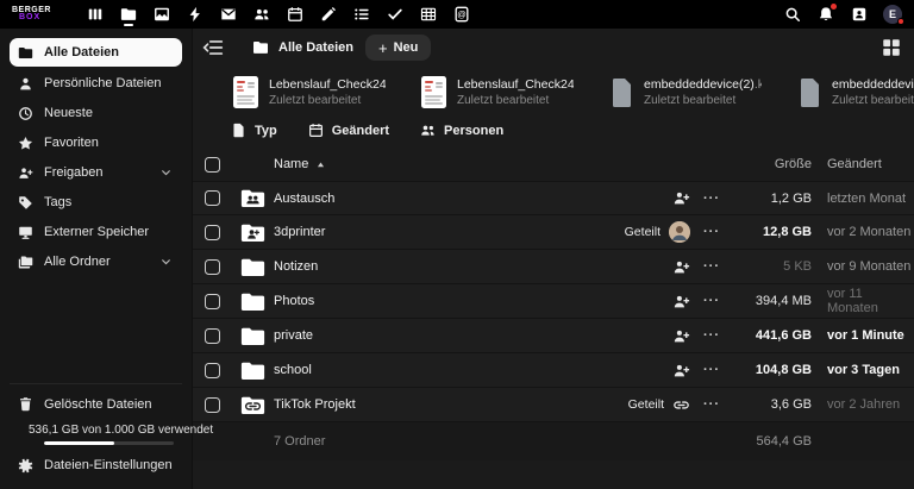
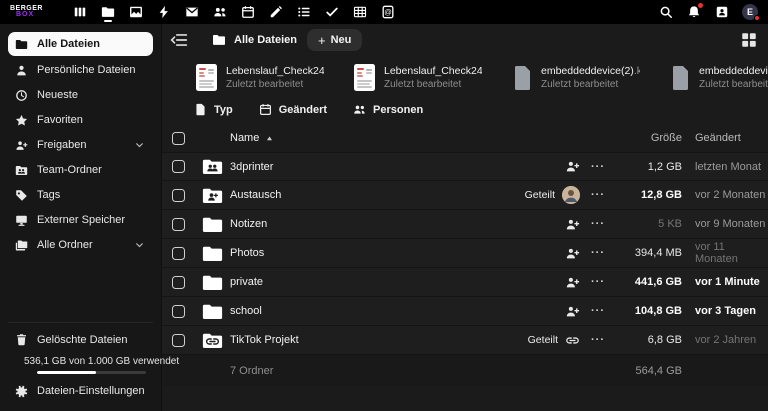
  @
  E
  Alle Dateien
  Persönliche Dateien
  Neueste
  Favoriten
  Freigaben
+ Team-Ordner
  Tags
  Externer Speicher
  Alle Ordner
  Gelöschte Dateien
  536,1 GB von 1.000 GB verwendet
  Dateien-Einstellungen
  Alle Dateien
  +
  Neu
  Lebenslauf_Check24
  Zuletzt bearbeitet
  Lebenslauf_Check24
  Zuletzt bearbeitet
  embeddeddevice(2).k
  Zuletzt bearbeitet
  embeddeddevi
  Zuletzt bearbeit
  Typ
  Geändert
  Personen
  Name
  Größe
  Geändert
- Austausch
+ 3dprinter
  ···
  1,2 GB
  letzten Monat
- 3dprinter
+ Austausch
  Geteilt
  ···
  12,8 GB
  vor 2 Monaten
  Notizen
  ···
  5 KB
  vor 9 Monaten
  Photos
  ···
  394,4 MB
  vor 11 Monaten
  private
  ···
  441,6 GB
  vor 1 Minute
  school
  ···
  104,8 GB
  vor 3 Tagen
  TikTok Projekt
  Geteilt
  ···
- 3,6 GB
+ 6,8 GB
  vor 2 Jahren
  7 Ordner
  564,4 GB
